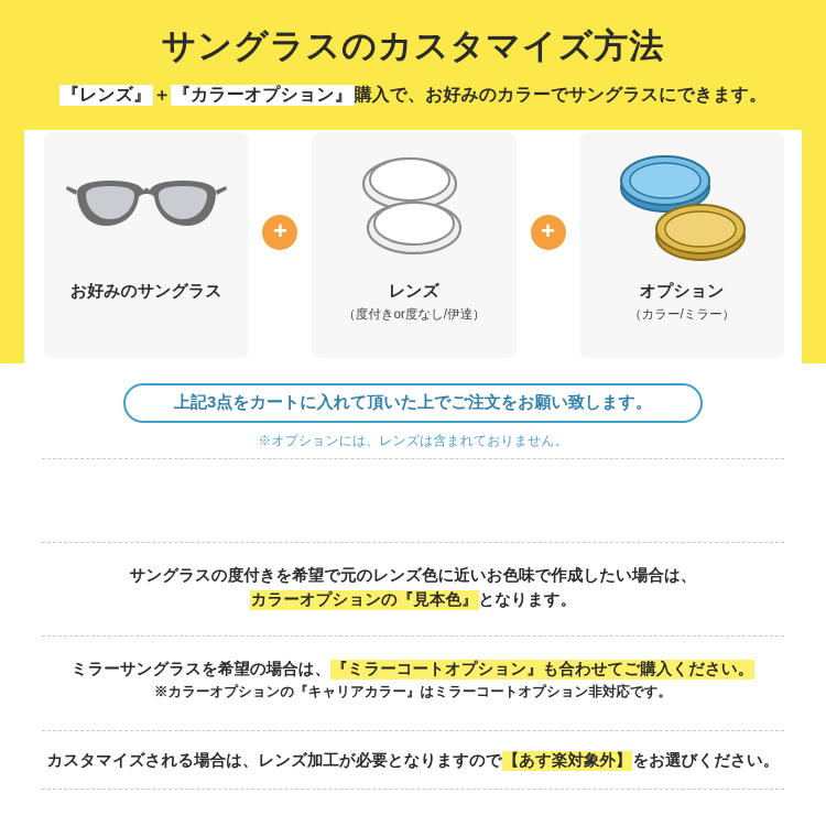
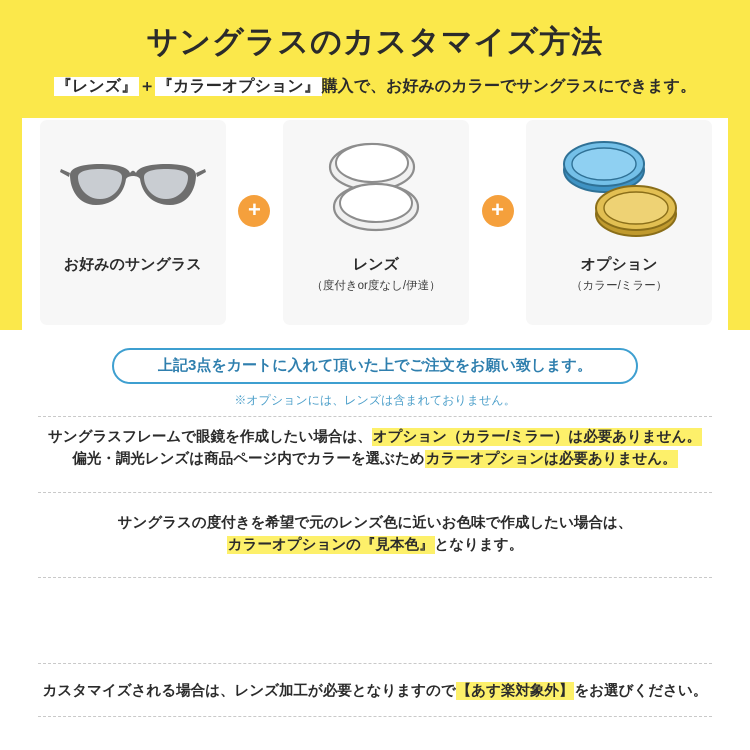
  サングラスのカスタマイズ方法
  『レンズ』＋『カラーオプション』購入で、お好みのカラーでサングラスにできます。
  お好みのサングラス
  +
  レンズ
  （度付きor度なし/伊達）
  +
  オプション
  （カラー/ミラー）
  上記3点をカートに入れて頂いた上でご注文をお願い致します。
  ※オプションには、レンズは含まれておりません。
+ サングラスフレームで眼鏡を作成したい場合は、オプション（カラー/ミラー）は必要ありません。
+ 偏光・調光レンズは商品ページ内でカラーを選ぶためカラーオプションは必要ありません。
  サングラスの度付きを希望で元のレンズ色に近いお色味で作成したい場合は、
  カラーオプションの『見本色』となります。
- ミラーサングラスを希望の場合は、『ミラーコートオプション』も合わせてご購入ください。
- ※カラーオプションの『キャリアカラー』はミラーコートオプション非対応です。
  カスタマイズされる場合は、レンズ加工が必要となりますので【あす楽対象外】をお選びください。
